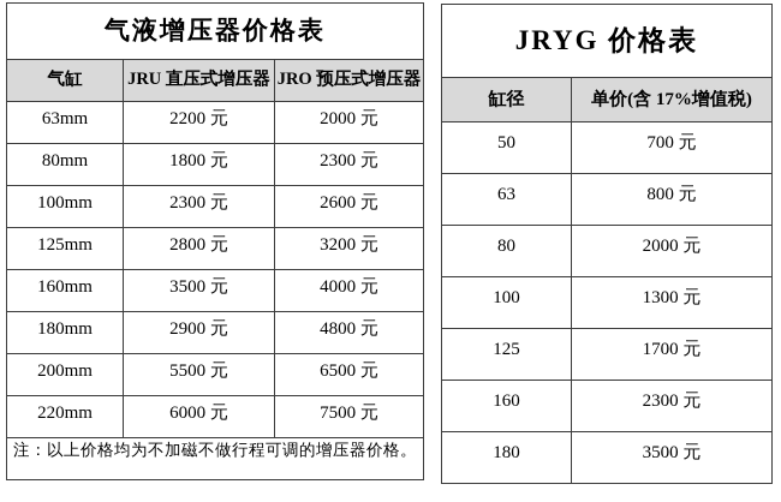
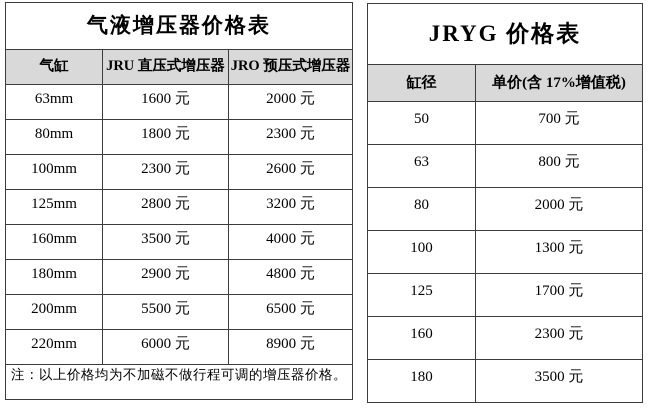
  气液增压器价格表
  气缸	JRU 直压式增压器	JRO 预压式增压器
- 63mm	2200 元	2000 元
+ 63mm	1600 元	2000 元
  80mm	1800 元	2300 元
  100mm	2300 元	2600 元
  125mm	2800 元	3200 元
  160mm	3500 元	4000 元
  180mm	2900 元	4800 元
  200mm	5500 元	6500 元
- 220mm	6000 元	7500 元
+ 220mm	6000 元	8900 元
  注：以上价格均为不加磁不做行程可调的增压器价格。
  JRYG 价格表
  缸径	单价(含 17%增值税)
  50	700 元
  63	800 元
  80	2000 元
  100	1300 元
  125	1700 元
  160	2300 元
  180	3500 元
